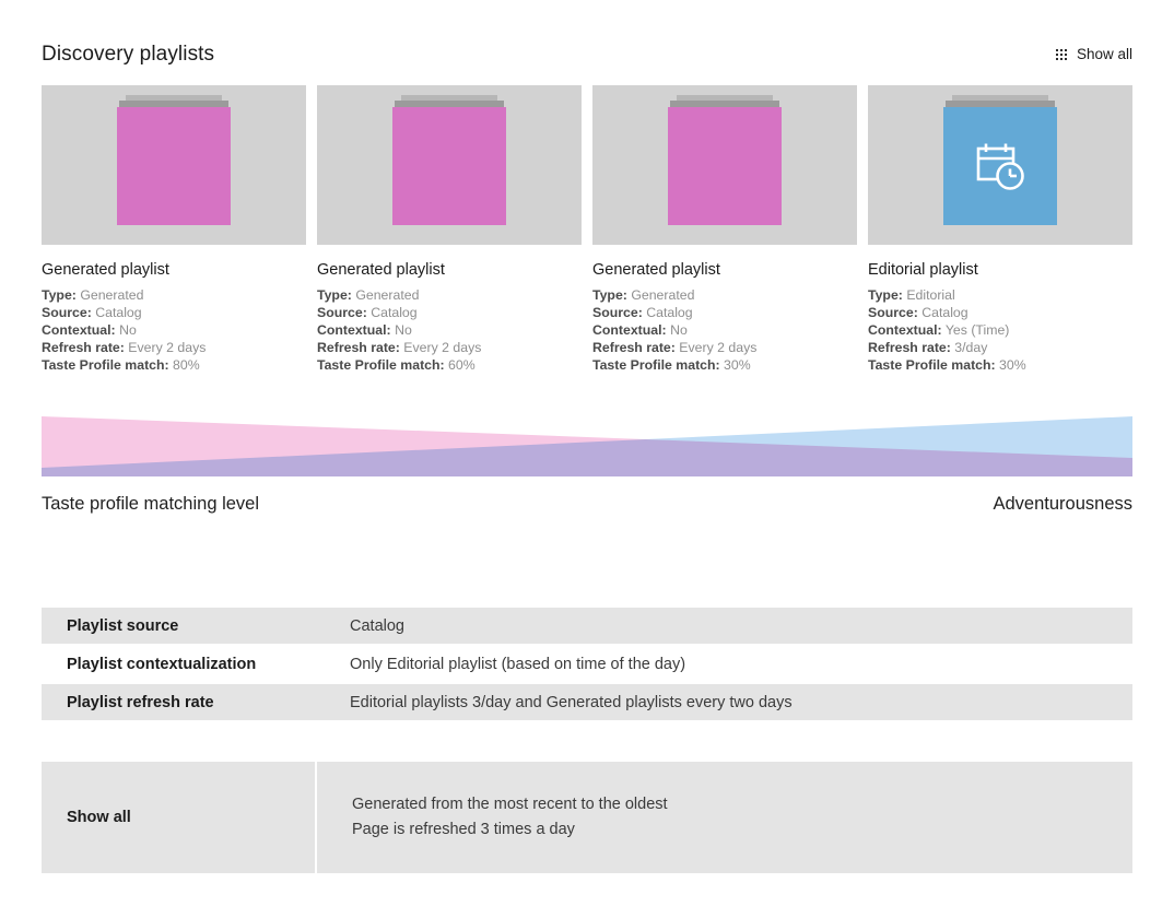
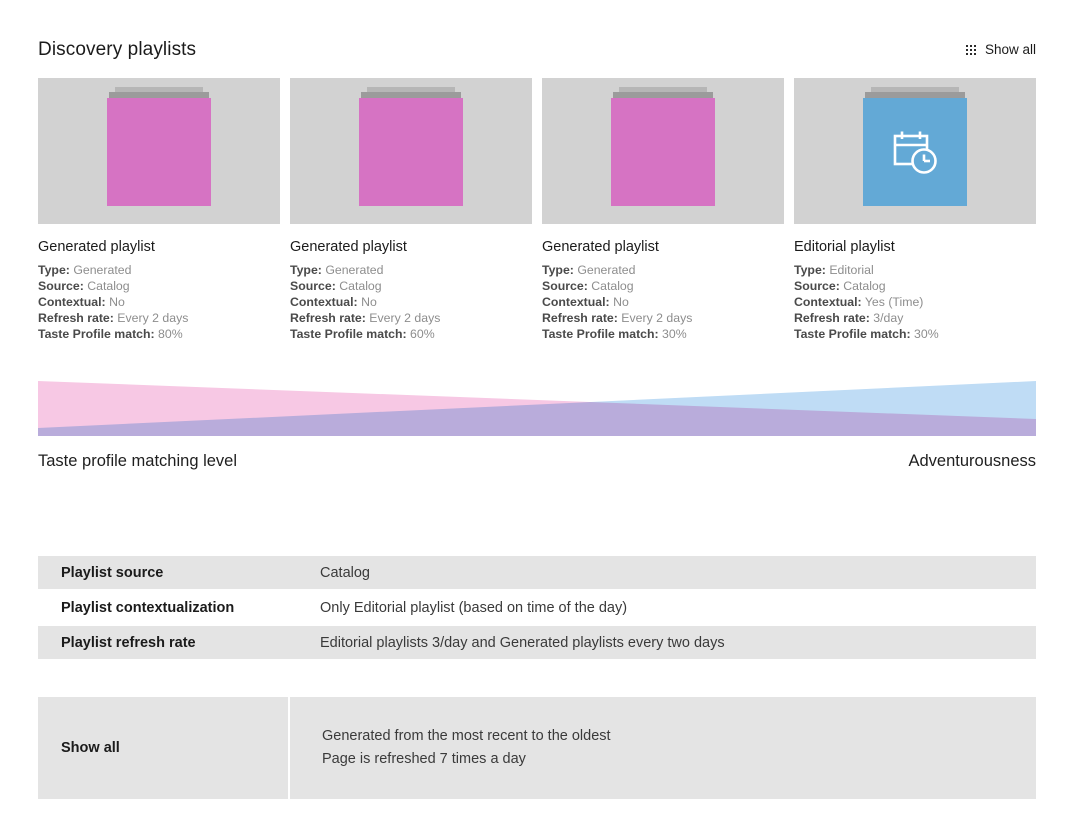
  Discovery playlists
  Show all
  Generated playlist
  Type: Generated
  Source: Catalog
  Contextual: No
  Refresh rate: Every 2 days
  Taste Profile match: 80%
  Generated playlist
  Type: Generated
  Source: Catalog
  Contextual: No
  Refresh rate: Every 2 days
  Taste Profile match: 60%
  Generated playlist
  Type: Generated
  Source: Catalog
  Contextual: No
  Refresh rate: Every 2 days
  Taste Profile match: 30%
  Editorial playlist
  Type: Editorial
  Source: Catalog
  Contextual: Yes (Time)
  Refresh rate: 3/day
  Taste Profile match: 30%
  Taste profile matching level
  Adventurousness
  Playlist source
  Catalog
  Playlist contextualization
  Only Editorial playlist (based on time of the day)
  Playlist refresh rate
  Editorial playlists 3/day and Generated playlists every two days
  Show all
  Generated from the most recent to the oldest
- Page is refreshed 3 times a day
+ Page is refreshed 7 times a day
